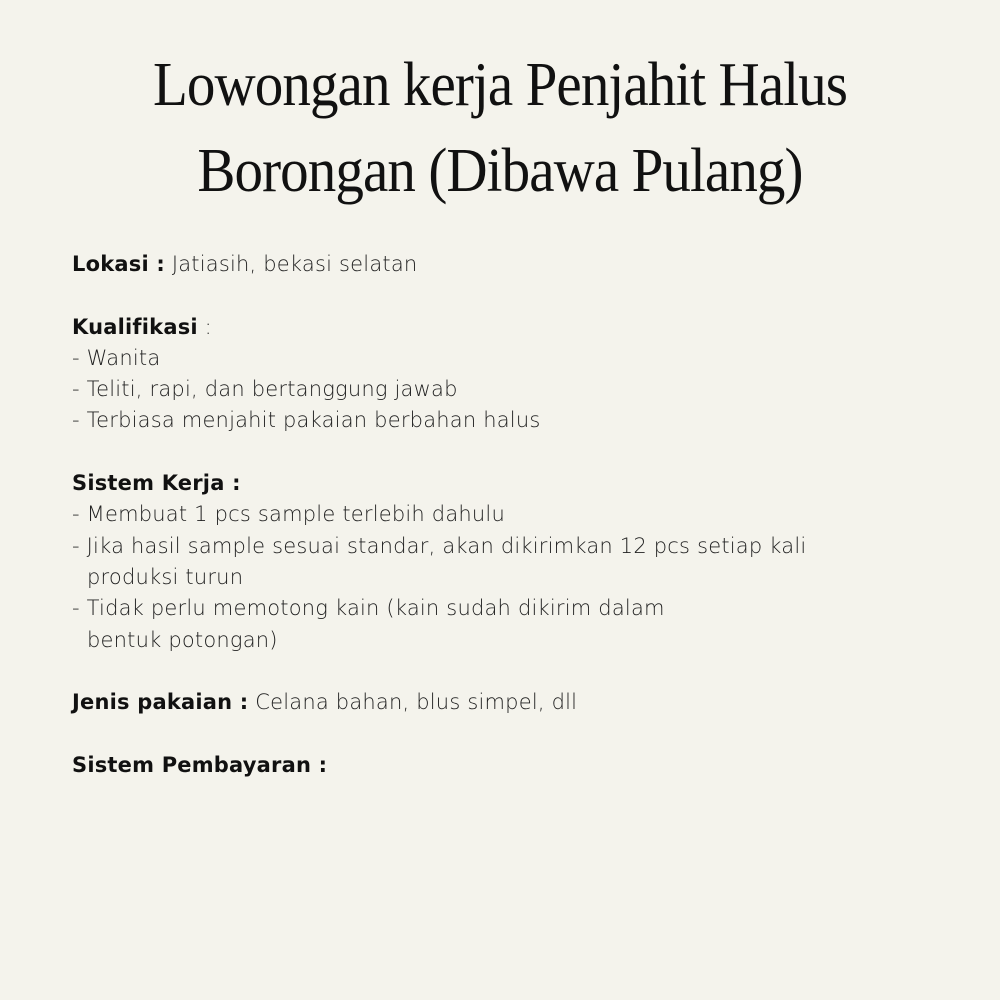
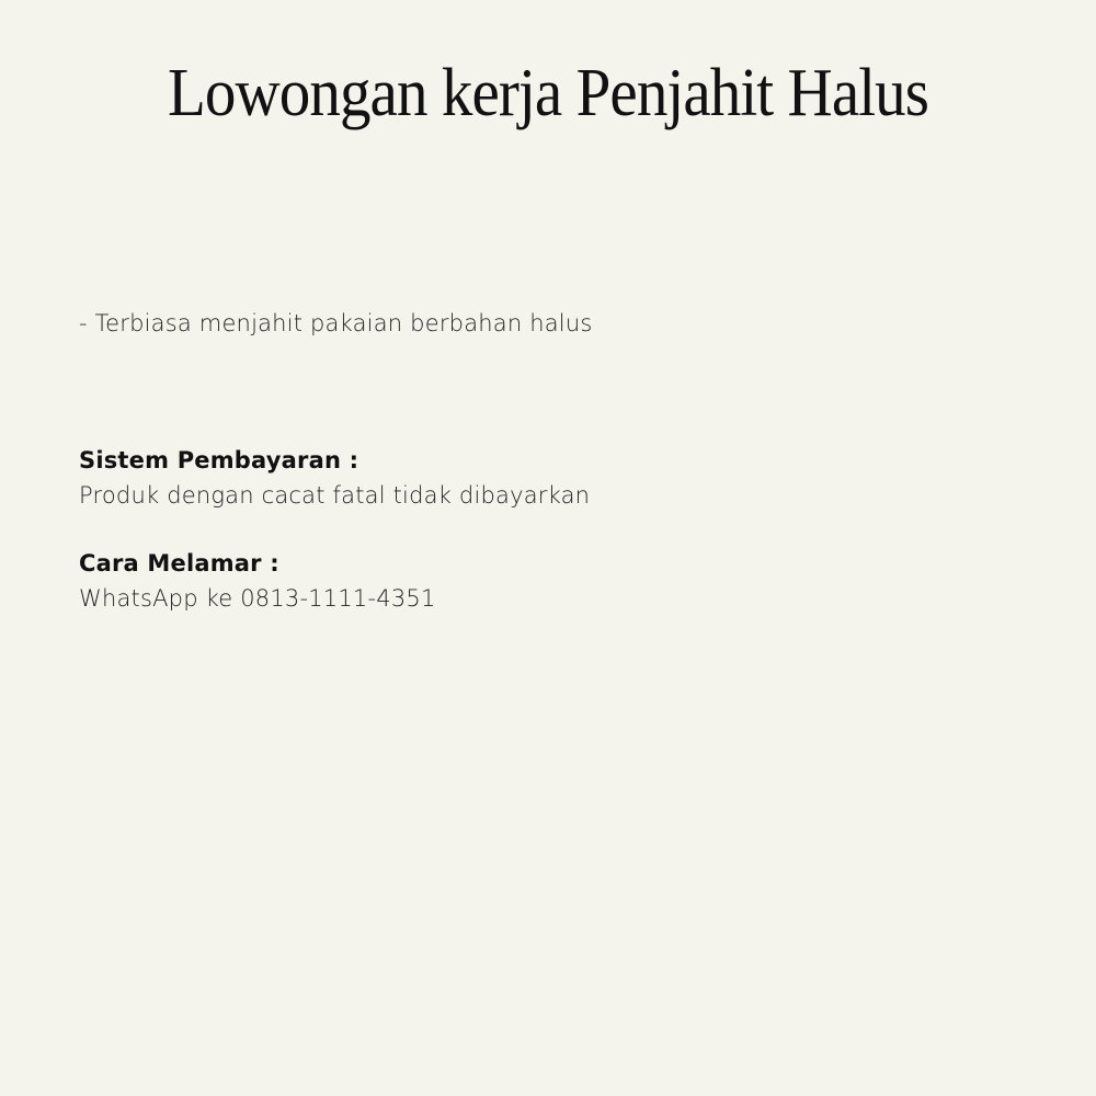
  Lowongan kerja Penjahit Halus
- Borongan (Dibawa Pulang)
- Lokasi : Jatiasih, bekasi selatan
- Kualifikasi :
- - Wanita
- - Teliti, rapi, dan bertanggung jawab
  - Terbiasa menjahit pakaian berbahan halus
- Sistem Kerja :
- - Membuat 1 pcs sample terlebih dahulu
- - Jika hasil sample sesuai standar, akan dikirimkan 12 pcs setiap kali
- produksi turun
- - Tidak perlu memotong kain (kain sudah dikirim dalam
- bentuk potongan)
- Jenis pakaian : Celana bahan, blus simpel, dll
  Sistem Pembayaran :
+ Produk dengan cacat fatal tidak dibayarkan
+ Cara Melamar :
+ WhatsApp ke 0813-1111-4351
